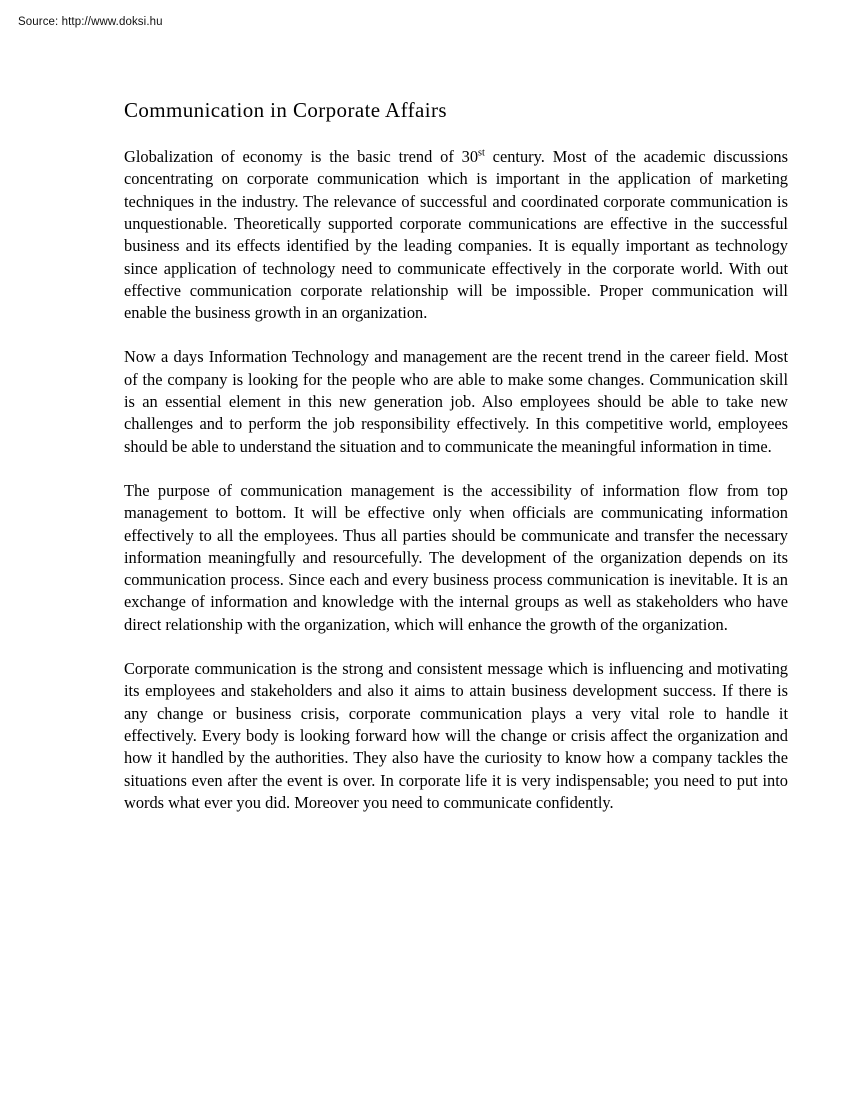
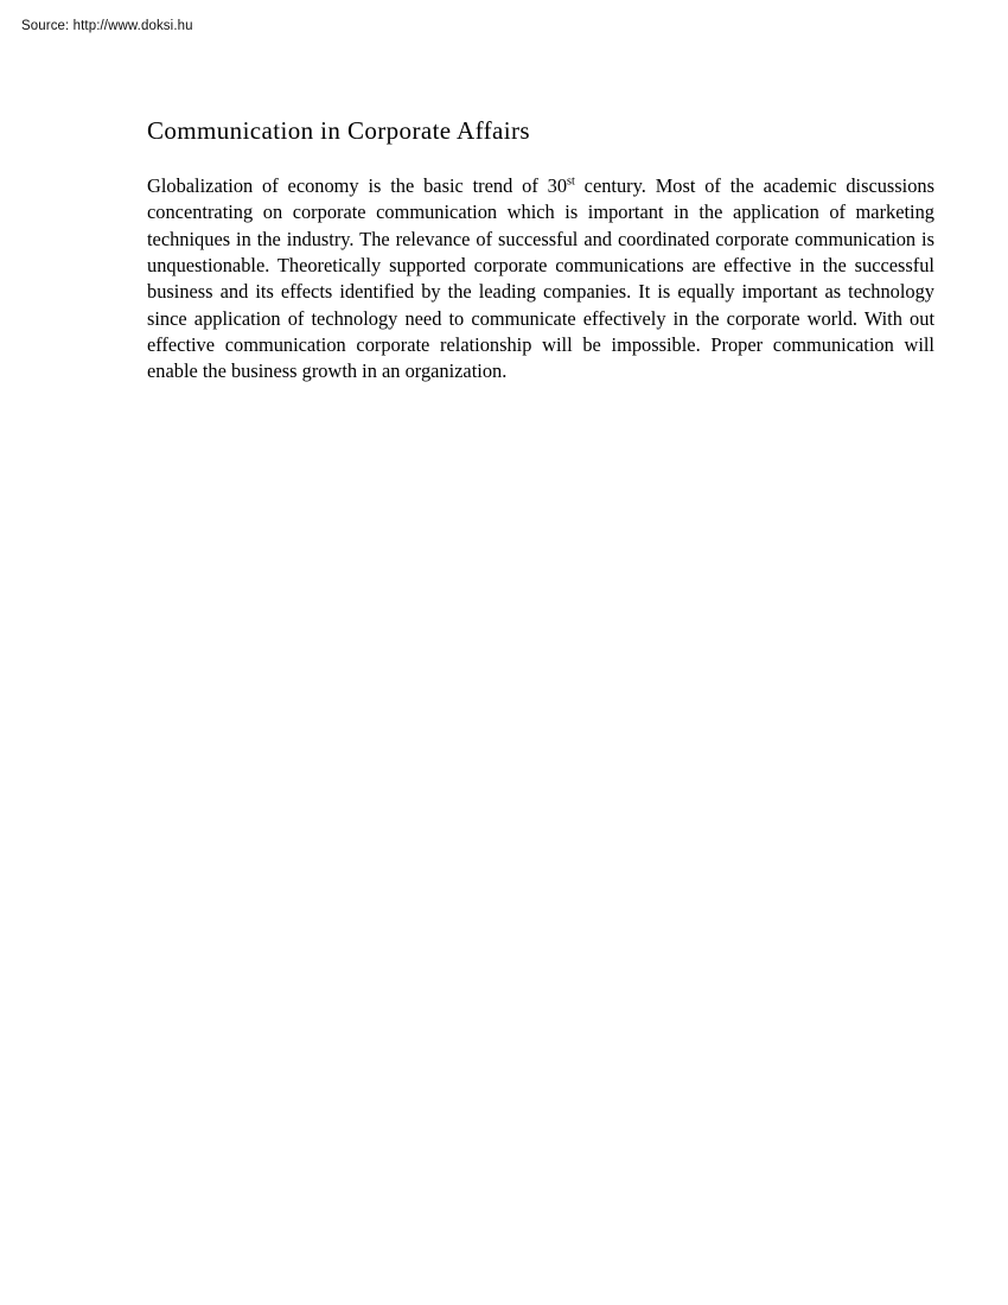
  Source: http://www.doksi.hu
  Communication in Corporate Affairs
  Globalization of economy is the basic trend of 30st century. Most of the academic discussions concentrating on corporate communication which is important in the application of marketing techniques in the industry. The relevance of successful and coordinated corporate communication is unquestionable. Theoretically supported corporate communications are effective in the successful business and its effects identified by the leading companies. It is equally important as technology since application of technology need to communicate effectively in the corporate world. With out effective communication corporate relationship will be impossible. Proper communication will enable the business growth in an organization.
- Now a days Information Technology and management are the recent trend in the career field. Most of the company is looking for the people who are able to make some changes. Communication skill is an essential element in this new generation job. Also employees should be able to take new challenges and to perform the job responsibility effectively. In this competitive world, employees should be able to understand the situation and to communicate the meaningful information in time.
- The purpose of communication management is the accessibility of information flow from top management to bottom. It will be effective only when officials are communicating information effectively to all the employees. Thus all parties should be communicate and transfer the necessary information meaningfully and resourcefully. The development of the organization depends on its communication process. Since each and every business process communication is inevitable. It is an exchange of information and knowledge with the internal groups as well as stakeholders who have direct relationship with the organization, which will enhance the growth of the organization.
- Corporate communication is the strong and consistent message which is influencing and motivating its employees and stakeholders and also it aims to attain business development success. If there is any change or business crisis, corporate communication plays a very vital role to handle it effectively. Every body is looking forward how will the change or crisis affect the organization and how it handled by the authorities. They also have the curiosity to know how a company tackles the situations even after the event is over. In corporate life it is very indispensable; you need to put into words what ever you did. Moreover you need to communicate confidently.
